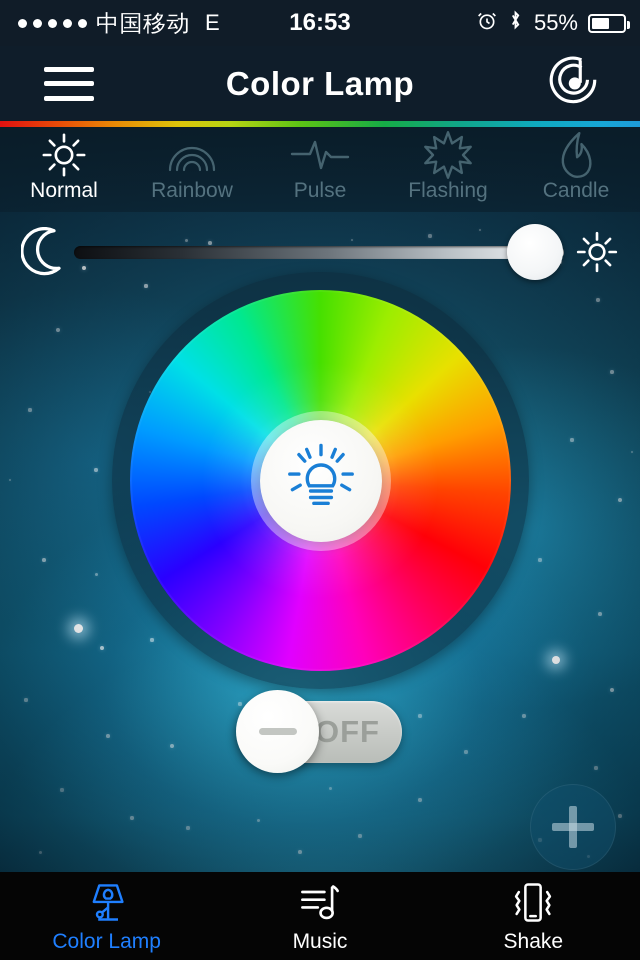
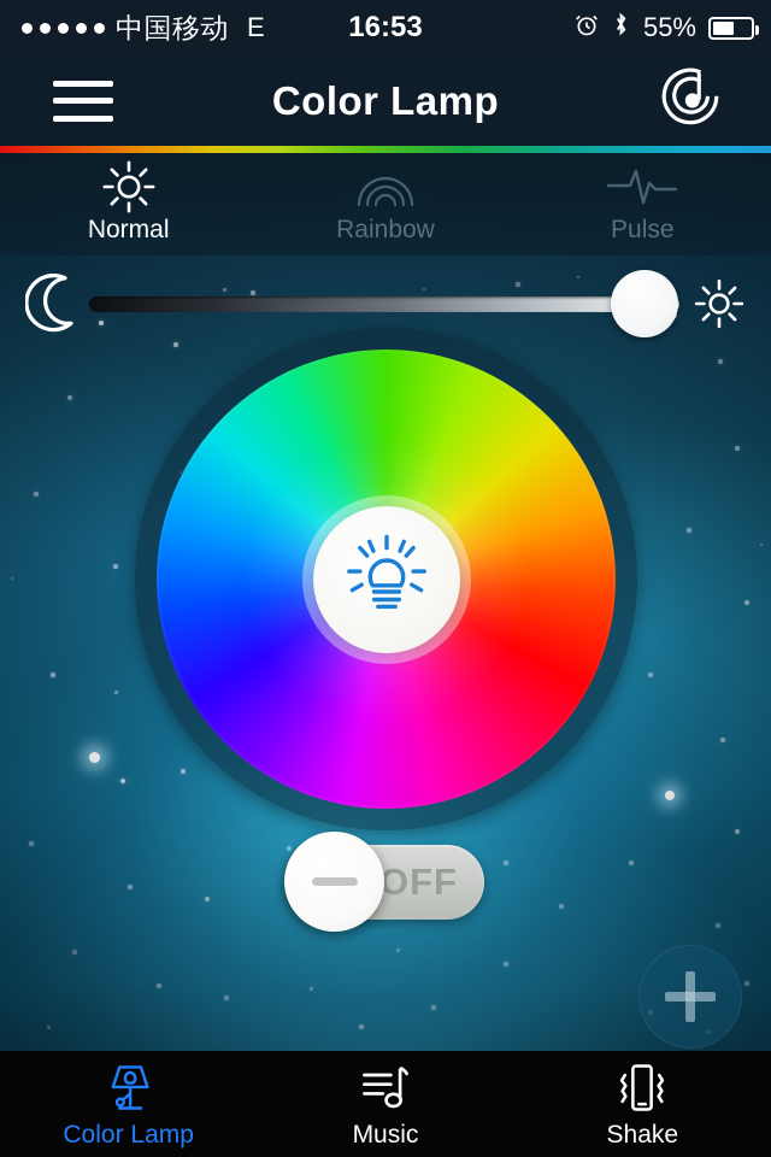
  中国移动
  E
  16:53
  55%
  Color Lamp
  Normal
  Rainbow
  Pulse
- Flashing
- Candle
  OFF
  Color Lamp
  Music
  Shake
